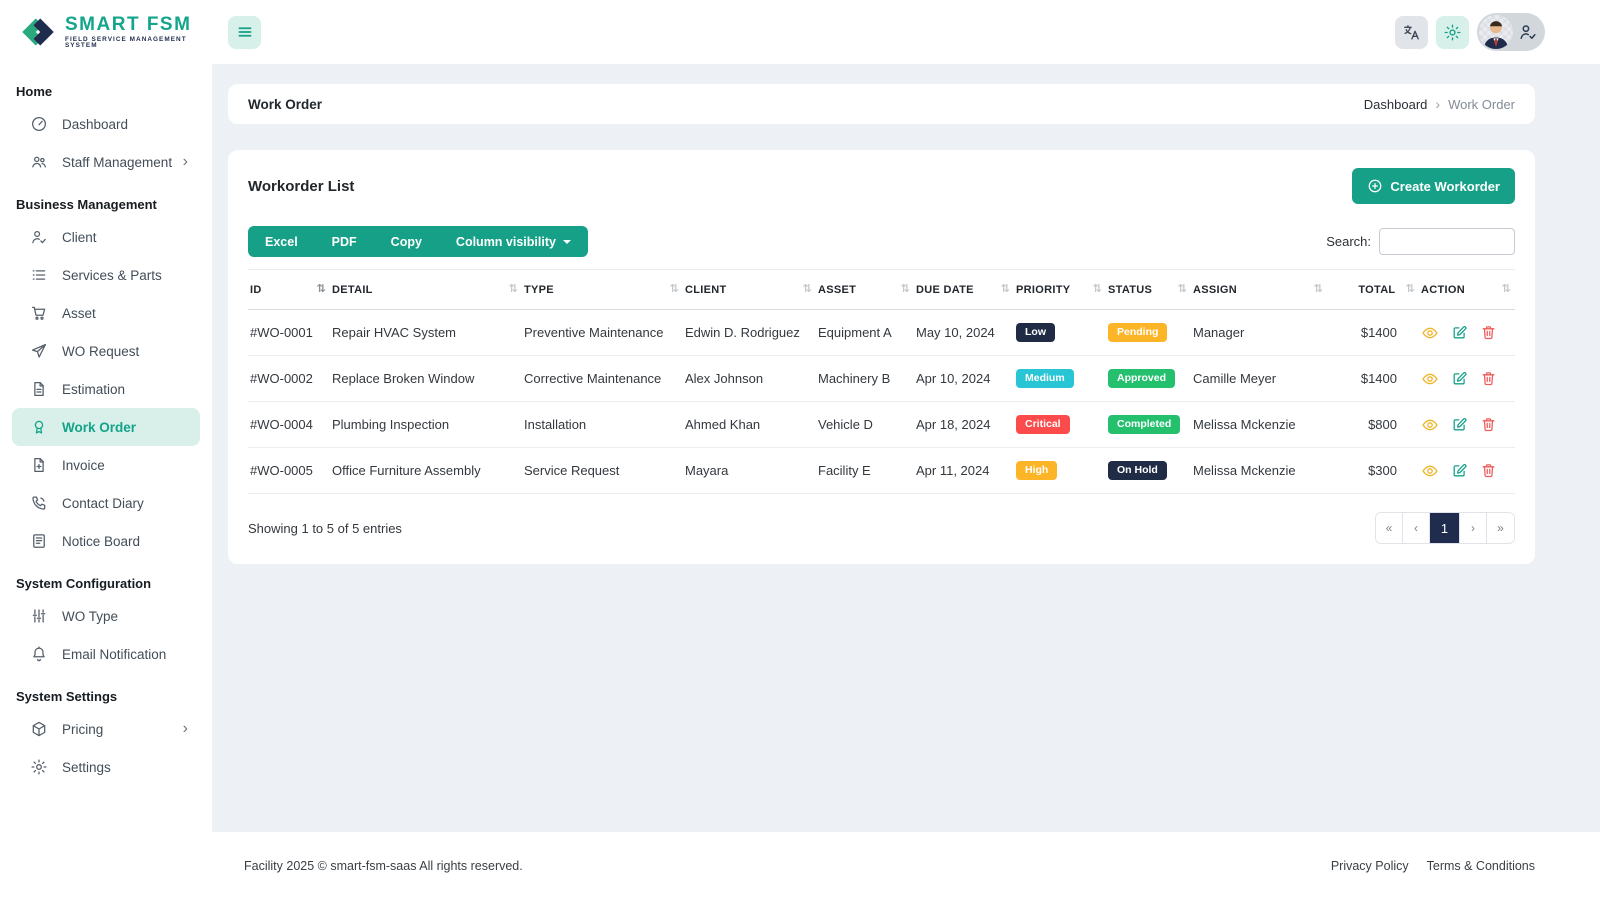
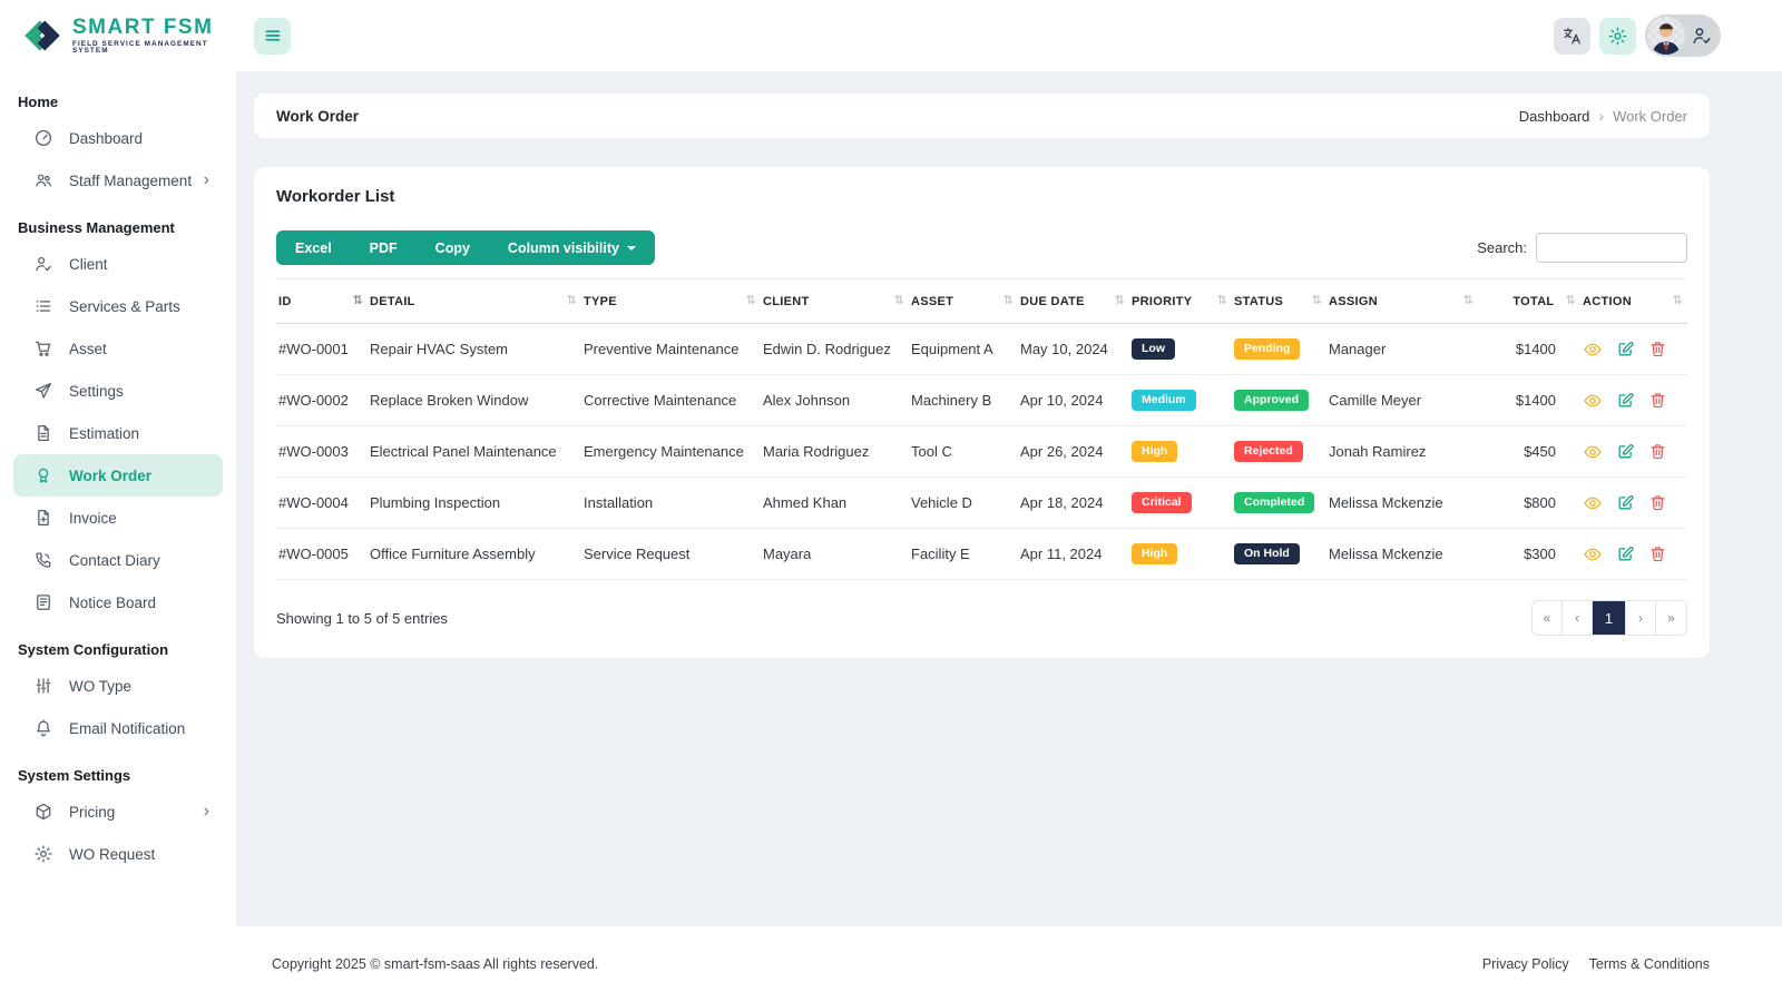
  SMART FSM
  Home
  Dashboard
  Staff Management
  ›
  Business Management
  Client
  Services & Parts
  Asset
- WO Request
+ Settings
  Estimation
  Work Order
  Invoice
  Contact Diary
  Notice Board
  System Configuration
  WO Type
  Email Notification
  System Settings
  Pricing
  ›
- Settings
+ WO Request
  Work Order
  Dashboard
  ›
  Work Order
  Workorder List
- Create Workorder
  Excel
  PDF
  Copy
  Column visibility
  Search:
  ID ⇅	DETAIL ⇅	TYPE ⇅	CLIENT ⇅	ASSET ⇅	DUE DATE ⇅	PRIORITY ⇅	STATUS ⇅	ASSIGN ⇅	TOTAL ⇅	ACTION ⇅
  #WO-0001	Repair HVAC System	Preventive Maintenance	Edwin D. Rodriguez	Equipment A	May 10, 2024	Low	Pending	Manager	$1400
  #WO-0002	Replace Broken Window	Corrective Maintenance	Alex Johnson	Machinery B	Apr 10, 2024	Medium	Approved	Camille Meyer	$1400
+ #WO-0003	Electrical Panel Maintenance	Emergency Maintenance	Maria Rodriguez	Tool C	Apr 26, 2024	High	Rejected	Jonah Ramirez	$450
  #WO-0004	Plumbing Inspection	Installation	Ahmed Khan	Vehicle D	Apr 18, 2024	Critical	Completed	Melissa Mckenzie	$800
  #WO-0005	Office Furniture Assembly	Service Request	Mayara	Facility E	Apr 11, 2024	High	On Hold	Melissa Mckenzie	$300
  Showing 1 to 5 of 5 entries
  «
  ‹
  1
  ›
  »
- Facility 2025 © smart-fsm-saas All rights reserved.
+ Copyright 2025 © smart-fsm-saas All rights reserved.
  Privacy Policy
  Terms & Conditions
